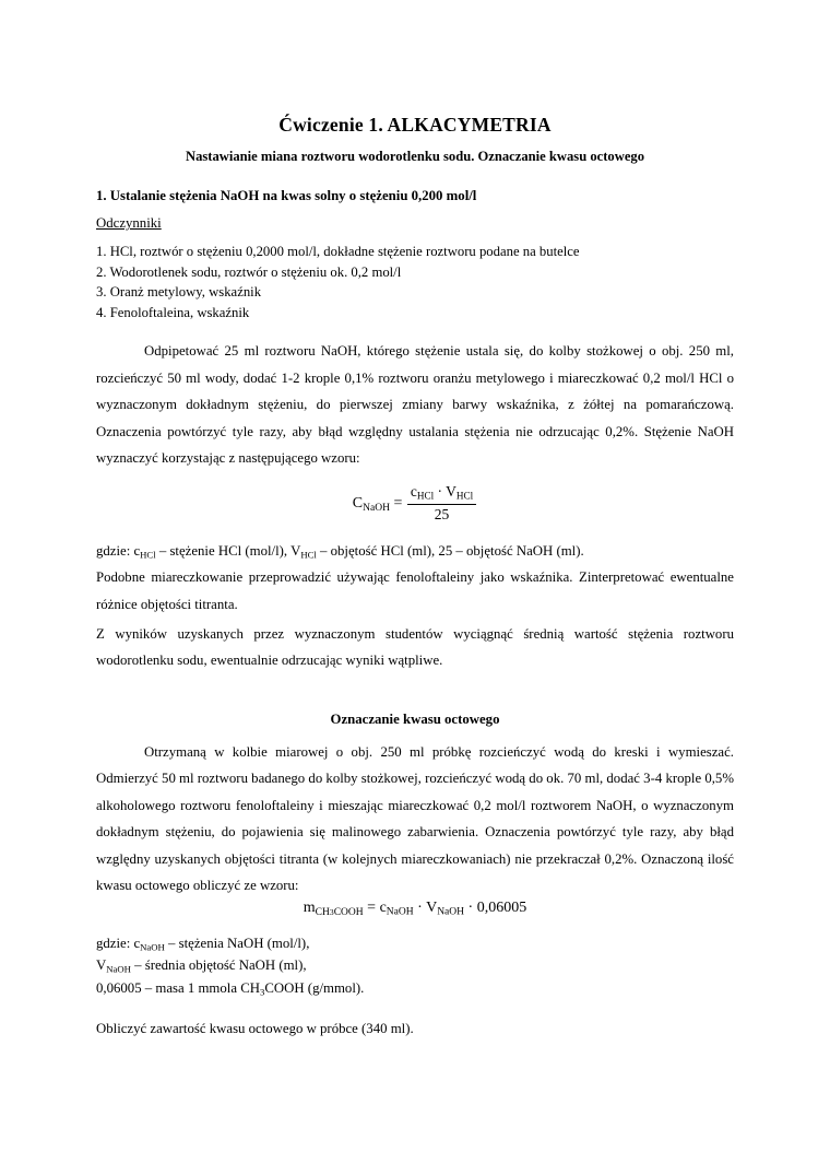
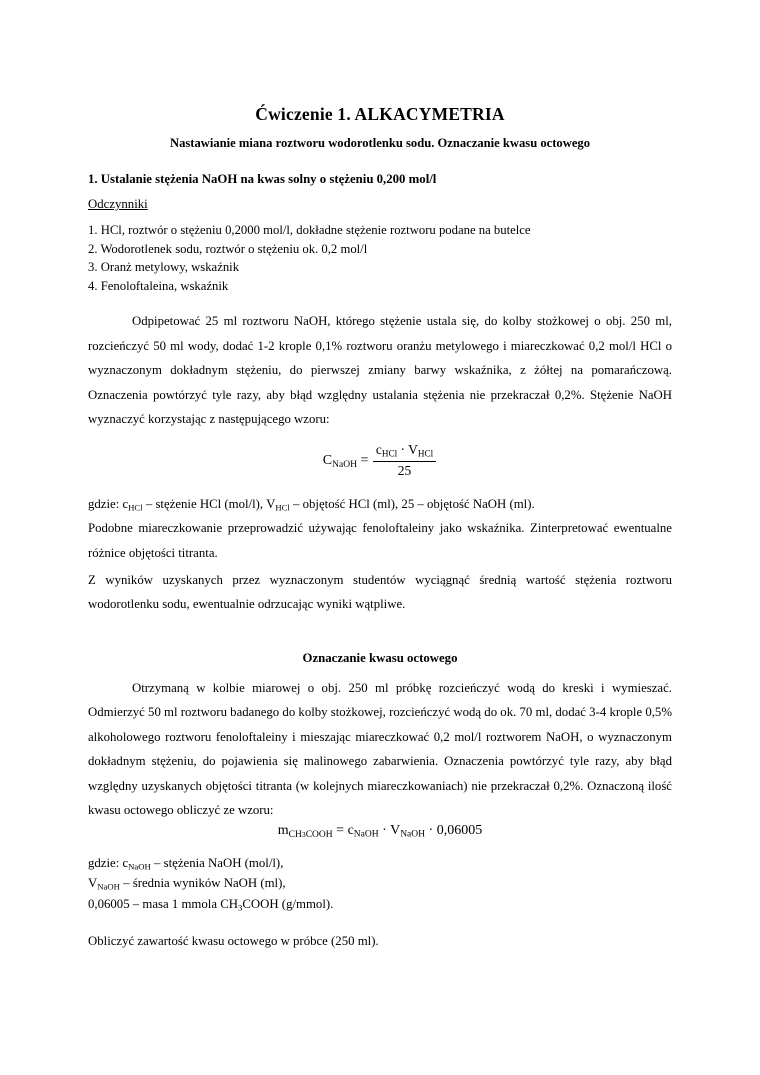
  Ćwiczenie 1. ALKACYMETRIA
  Nastawianie miana roztworu wodorotlenku sodu. Oznaczanie kwasu octowego
  1. Ustalanie stężenia NaOH na kwas solny o stężeniu 0,200 mol/l
  Odczynniki
  1. HCl, roztwór o stężeniu 0,2000 mol/l, dokładne stężenie roztworu podane na butelce
  2. Wodorotlenek sodu, roztwór o stężeniu ok. 0,2 mol/l
  3. Oranż metylowy, wskaźnik
  4. Fenoloftaleina, wskaźnik
- Odpipetować 25 ml roztworu NaOH, którego stężenie ustala się, do kolby stożkowej o obj. 250 ml, rozcieńczyć 50 ml wody, dodać 1-2 krople 0,1% roztworu oranżu metylowego i miareczkować 0,2 mol/l HCl o wyznaczonym dokładnym stężeniu, do pierwszej zmiany barwy wskaźnika, z żółtej na pomarańczową. Oznaczenia powtórzyć tyle razy, aby błąd względny ustalania stężenia nie odrzucając 0,2%. Stężenie NaOH wyznaczyć korzystając z następującego wzoru:
+ Odpipetować 25 ml roztworu NaOH, którego stężenie ustala się, do kolby stożkowej o obj. 250 ml, rozcieńczyć 50 ml wody, dodać 1-2 krople 0,1% roztworu oranżu metylowego i miareczkować 0,2 mol/l HCl o wyznaczonym dokładnym stężeniu, do pierwszej zmiany barwy wskaźnika, z żółtej na pomarańczową. Oznaczenia powtórzyć tyle razy, aby błąd względny ustalania stężenia nie przekraczał 0,2%. Stężenie NaOH wyznaczyć korzystając z następującego wzoru:
  CNaOH =
  cHCl · VHCl
  25
  gdzie: cHCl – stężenie HCl (mol/l), VHCl – objętość HCl (ml), 25 – objętość NaOH (ml).
  Podobne miareczkowanie przeprowadzić używając fenoloftaleiny jako wskaźnika. Zinterpretować ewentualne różnice objętości titranta.
  Z wyników uzyskanych przez wyznaczonym studentów wyciągnąć średnią wartość stężenia roztworu wodorotlenku sodu, ewentualnie odrzucając wyniki wątpliwe.
  Oznaczanie kwasu octowego
  Otrzymaną w kolbie miarowej o obj. 250 ml próbkę rozcieńczyć wodą do kreski i wymieszać. Odmierzyć 50 ml roztworu badanego do kolby stożkowej, rozcieńczyć wodą do ok. 70 ml, dodać 3-4 krople 0,5% alkoholowego roztworu fenoloftaleiny i mieszając miareczkować 0,2 mol/l roztworem NaOH, o wyznaczonym dokładnym stężeniu, do pojawienia się malinowego zabarwienia. Oznaczenia powtórzyć tyle razy, aby błąd względny uzyskanych objętości titranta (w kolejnych miareczkowaniach) nie przekraczał 0,2%. Oznaczoną ilość kwasu octowego obliczyć ze wzoru:
  mCH3COOH = cNaOH · VNaOH · 0,06005
  gdzie: cNaOH – stężenia NaOH (mol/l),
- VNaOH – średnia objętość NaOH (ml),
+ VNaOH – średnia wyników NaOH (ml),
  0,06005 – masa 1 mmola CH3COOH (g/mmol).
- Obliczyć zawartość kwasu octowego w próbce (340 ml).
+ Obliczyć zawartość kwasu octowego w próbce (250 ml).
